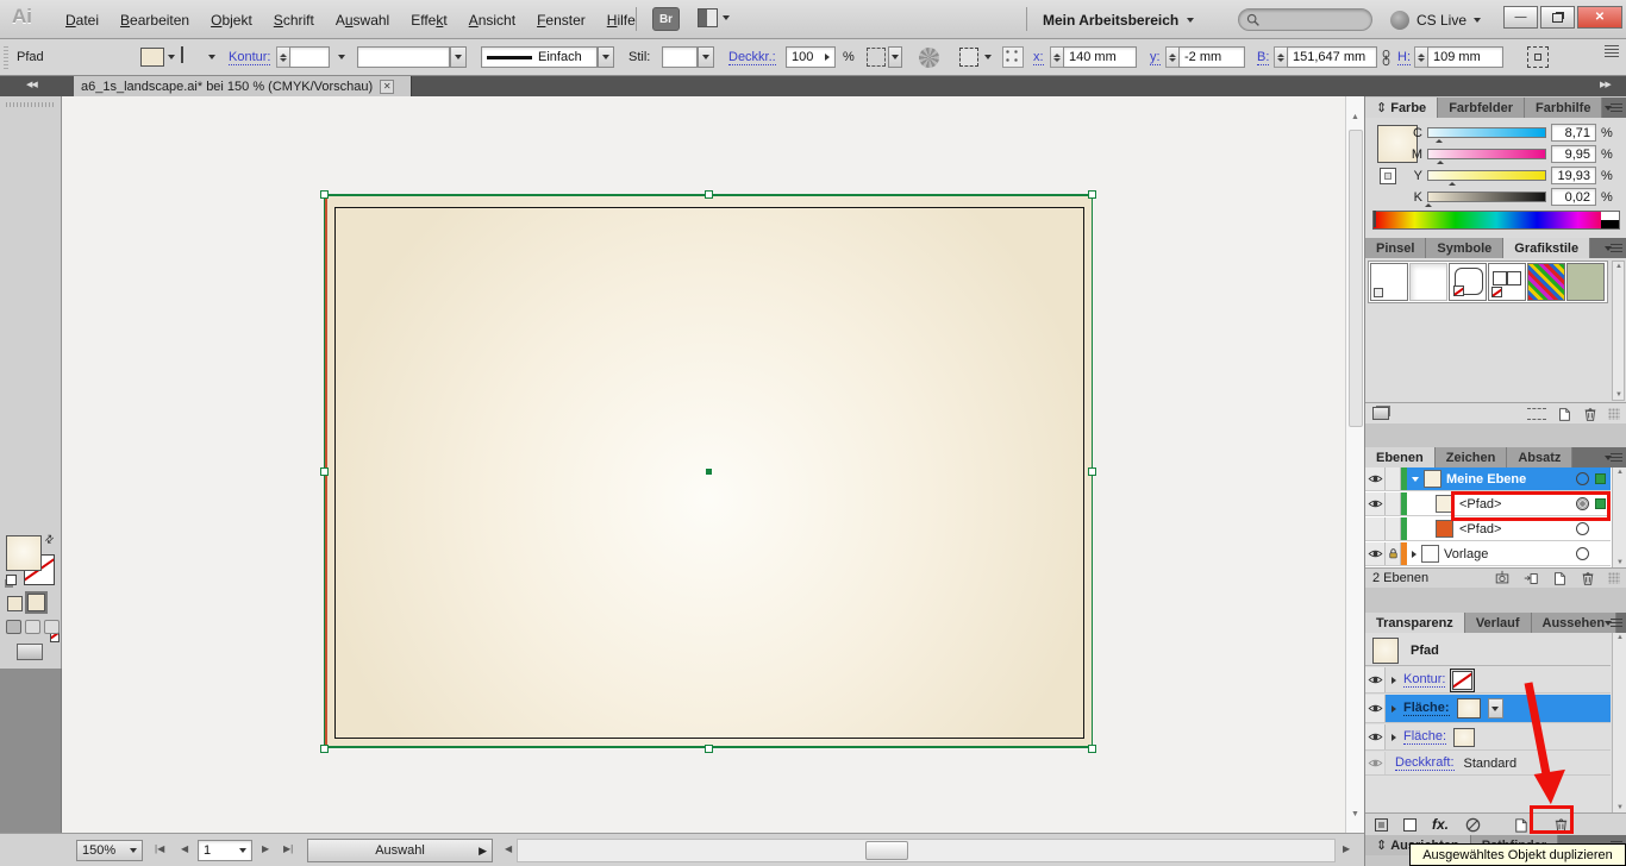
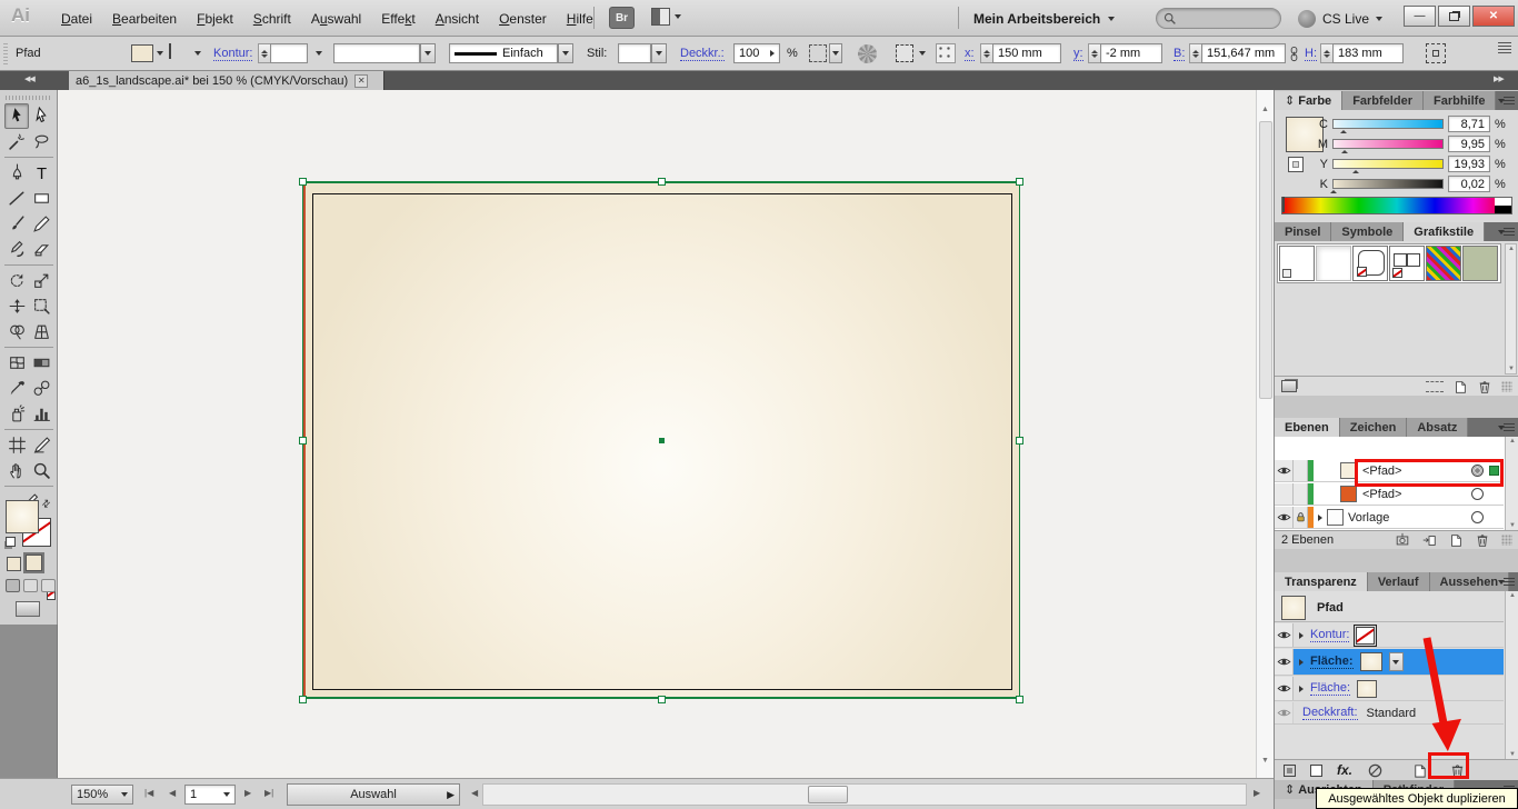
  Ai
  Datei
  Bearbeiten
- Objekt
+ Fbjekt
  Schrift
  Auswahl
  Effekt
  Ansicht
- Fenster
+ Oenster
  Hilfe
  Br
  Mein Arbeitsbereich
  CS Live
  —
  ✕
  Pfad
  Kontur:
  Einfach
  Stil:
  Deckkr.:
  100
  %
  x:
- 140 mm
+ 150 mm
  y:
  -2 mm
  B:
  151,647 mm
  H:
- 109 mm
+ 183 mm
  a6_1s_landscape.ai* bei 150 % (CMYK/Vorschau)
  ✕
+ T
  150%
  |◀
  ◀
  1
  ▶
  ▶|
  Auswahl
  ▶
  ◀
  ▶
  ⇕
  Farbe
  Farbfelder
  Farbhilfe
  C
  8,71
  %
  M
  9,95
  %
  Y
  19,93
  %
  K
  0,02
  %
  Pinsel
  Symbole
  Grafikstile
  Ebenen
  Zeichen
  Absatz
- Meine Ebene
  <Pfad>
  <Pfad>
  Vorlage
  2 Ebenen
  Transparenz
  Verlauf
  Aussehen
  Pfad
  Kontur:
  Fläche:
  Fläche:
  Deckkraft:
  Standard
  fx.
  ⇕
  Ausgewähltes Objekt duplizieren
